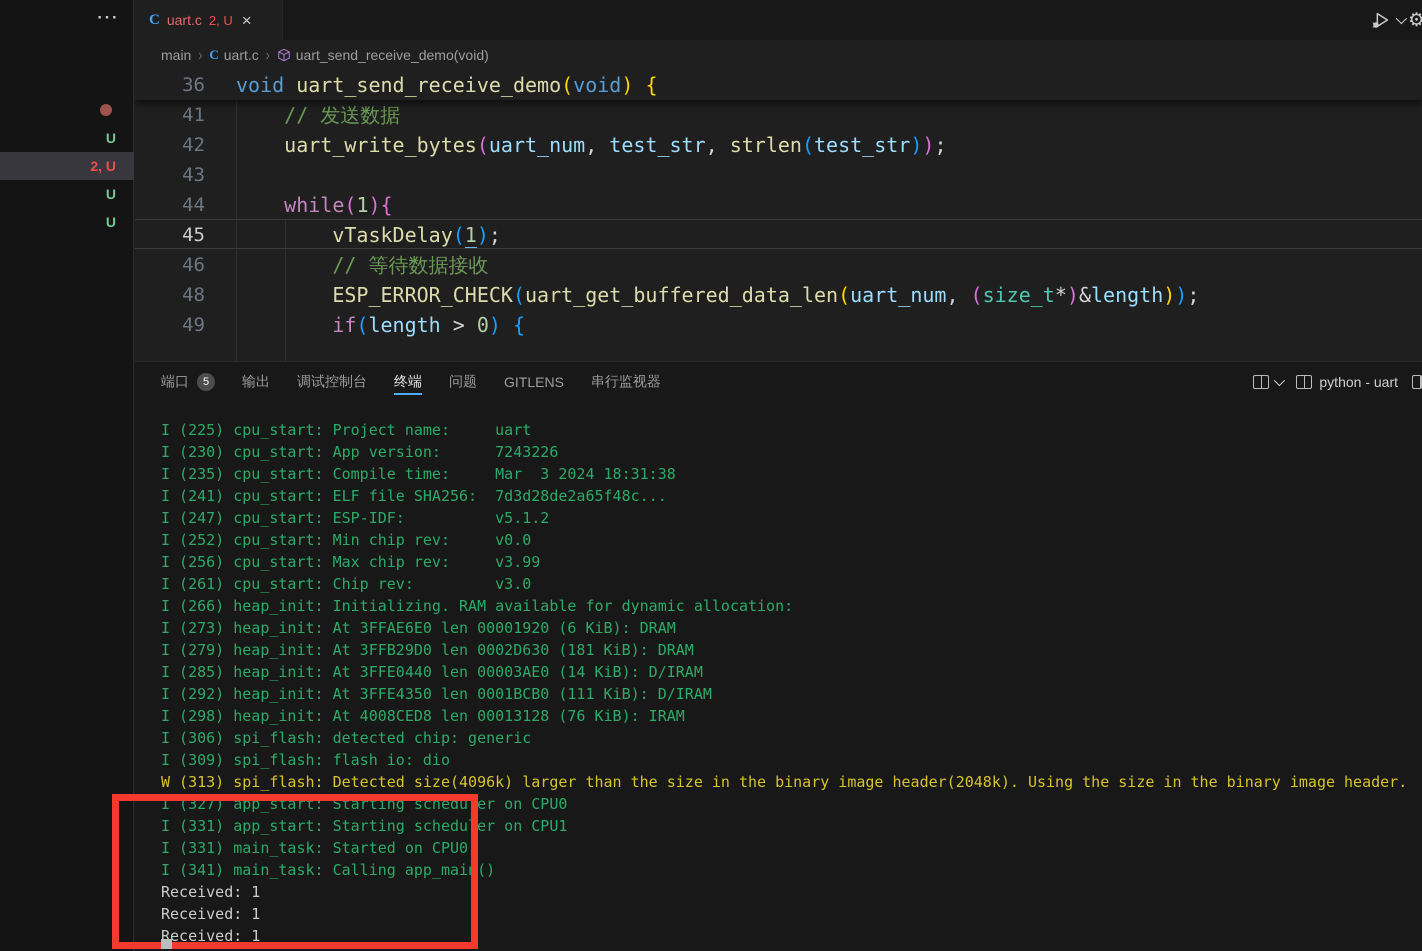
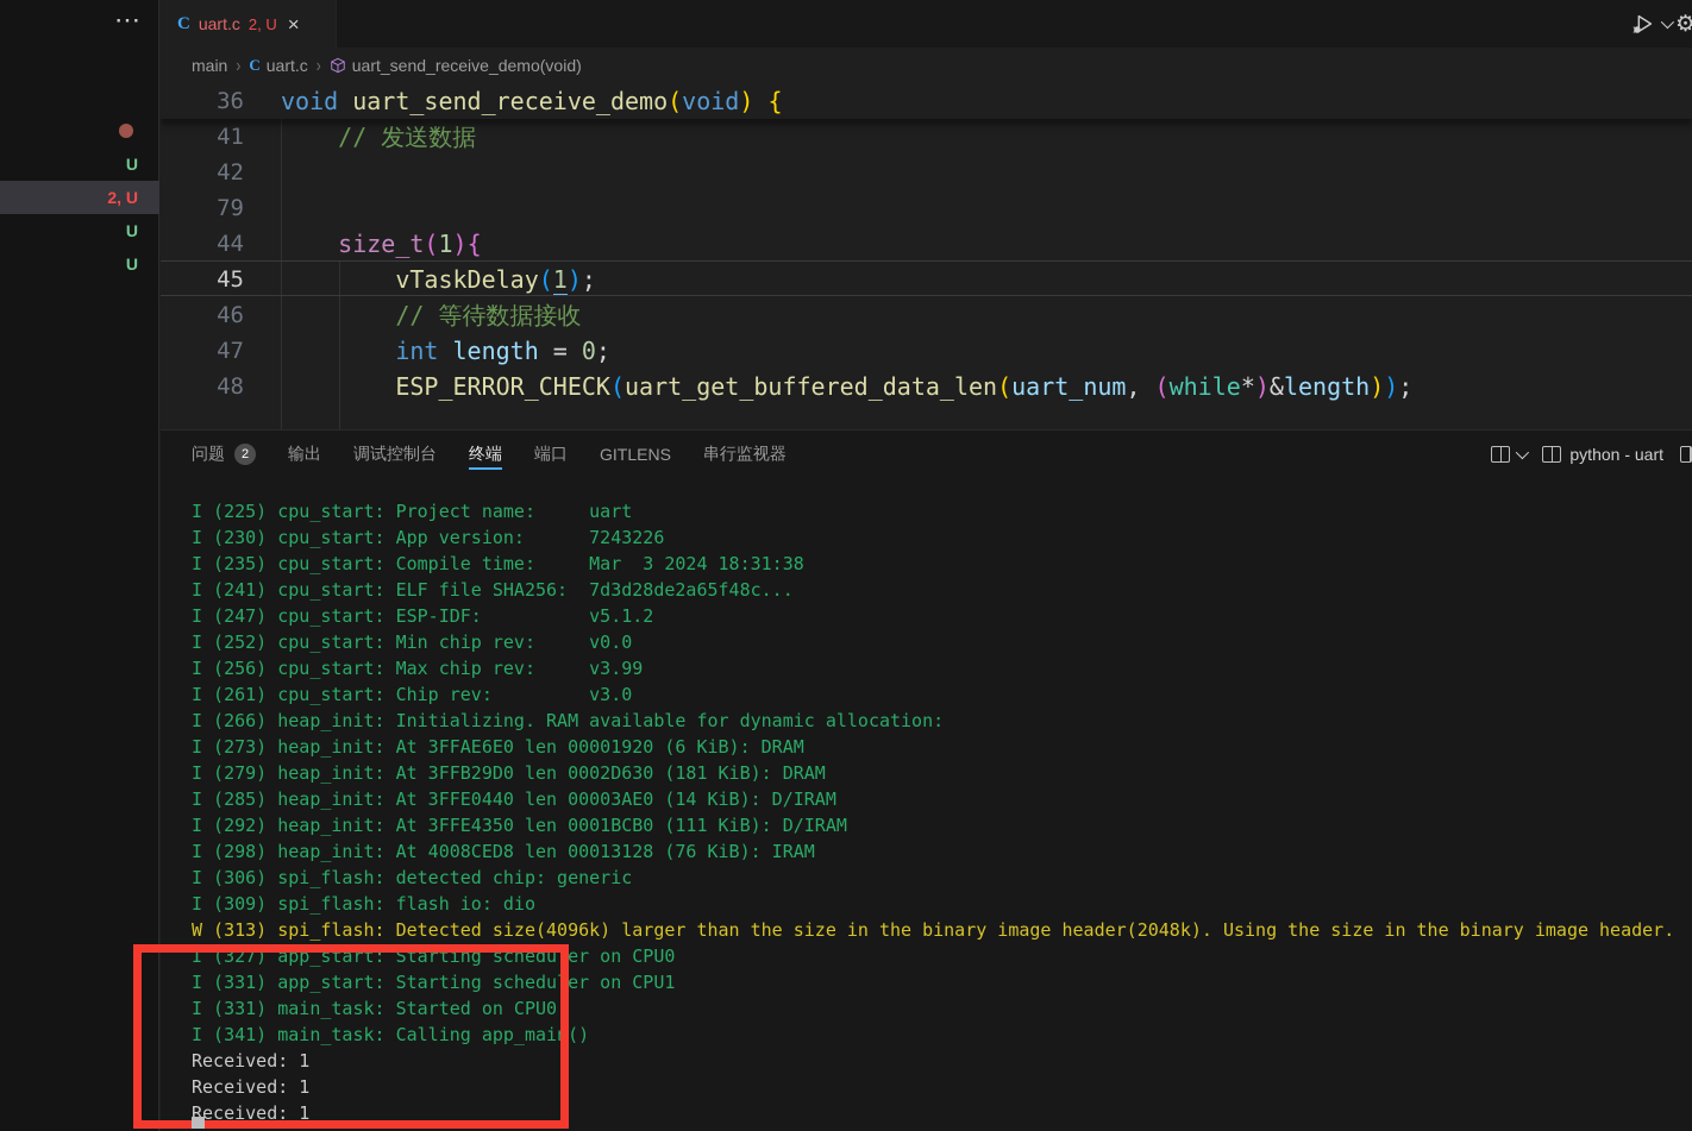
  ⋯
  U
  2, U
  U
  U
  C
  uart.c
  2, U
  ×
  ⚙
  main
  ›
  C
  uart.c
  ›
  uart_send_receive_demo(void)
  36
  void uart_send_receive_demo(void) {
  41
  // 发送数据
  42
- uart_write_bytes(uart_num, test_str, strlen(test_str));
- 43
+ 79
  44
- while(1){
+ size_t(1){
  45
  vTaskDelay(1);
  46
  // 等待数据接收
+ 47
+ int length = 0;
  48
- ESP_ERROR_CHECK(uart_get_buffered_data_len(uart_num, (size_t*)&length));
+ ESP_ERROR_CHECK(uart_get_buffered_data_len(uart_num, (while*)&length));
- 49
- if(length > 0) {
- 端口
+ 问题
- 5
+ 2
  输出
  调试控制台
  终端
- 问题
+ 端口
  GITLENS
  串行监视器
  python - uart
  I (225) cpu_start: Project name: uart
  I (230) cpu_start: App version: 7243226
  I (235) cpu_start: Compile time: Mar 3 2024 18:31:38
  I (241) cpu_start: ELF file SHA256: 7d3d28de2a65f48c...
  I (247) cpu_start: ESP-IDF: v5.1.2
  I (252) cpu_start: Min chip rev: v0.0
  I (256) cpu_start: Max chip rev: v3.99
  I (261) cpu_start: Chip rev: v3.0
  I (266) heap_init: Initializing. RAM available for dynamic allocation:
  I (273) heap_init: At 3FFAE6E0 len 00001920 (6 KiB): DRAM
  I (279) heap_init: At 3FFB29D0 len 0002D630 (181 KiB): DRAM
  I (285) heap_init: At 3FFE0440 len 00003AE0 (14 KiB): D/IRAM
  I (292) heap_init: At 3FFE4350 len 0001BCB0 (111 KiB): D/IRAM
  I (298) heap_init: At 4008CED8 len 00013128 (76 KiB): IRAM
  I (306) spi_flash: detected chip: generic
  I (309) spi_flash: flash io: dio
  W (313) spi_flash: Detected size(4096k) larger than the size in the binary image header(2048k). Using the size in the binary image header.
  I (327) app_start: Starting scheduler on CPU0
  I (331) app_start: Starting scheduler on CPU1
  I (331) main_task: Started on CPU0
  I (341) main_task: Calling app_main()
  Received: 1
  Received: 1
  Received: 1
